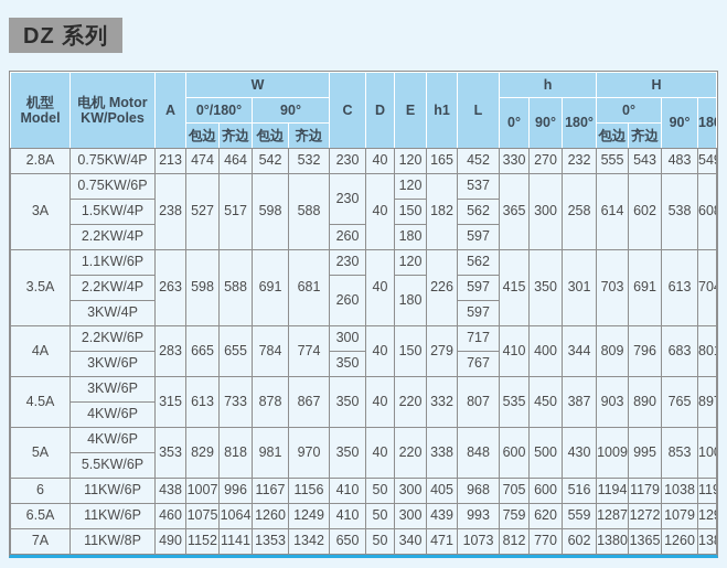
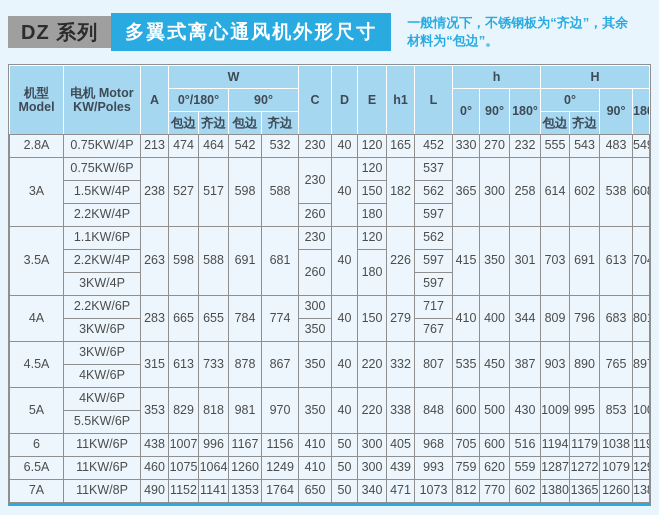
  DZ 系列
+ 多翼式离心通风机外形尺寸
+ 一般情况下，不锈钢板为“齐边”，其余
+ 材料为“包边”。
  机型 Model	电机 Motor KW/Poles	A	W	C	D	E	h1	L	h	H
  0°/180°	90°	0°	90°	180°	0°	90°	18
  包边	齐边	包边	齐边	包边	齐边
  2.8A	0.75KW/4P	213	474	464	542	532	230	40	120	165	452	330	270	232	555	543	483	54
  3A	0.75KW/6P	238	527	517	598	588	230	40	120	182	537	365	300	258	614	602	538	60
  1.5KW/4P	150	562
  2.2KW/4P	260	180	597
  3.5A	1.1KW/6P	263	598	588	691	681	230	40	120	226	562	415	350	301	703	691	613	70
  2.2KW/4P	260	180	597
  3KW/4P	597
  4A	2.2KW/6P	283	665	655	784	774	300	40	150	279	717	410	400	344	809	796	683	80
  3KW/6P	350	767
  4.5A	3KW/6P	315	613	733	878	867	350	40	220	332	807	535	450	387	903	890	765	89
  4KW/6P
  5A	4KW/6P	353	829	818	981	970	350	40	220	338	848	600	500	430	1009	995	853	10
  5.5KW/6P
  6	11KW/6P	438	1007	996	1167	1156	410	50	300	405	968	705	600	516	1194	1179	1038	119
  6.5A	11KW/6P	460	1075	1064	1260	1249	410	50	300	439	993	759	620	559	1287	1272	1079	12
- 7A	11KW/8P	490	1152	1141	1353	1342	650	50	340	471	1073	812	770	602	1380	1365	1260	13
+ 7A	11KW/8P	490	1152	1141	1353	1764	650	50	340	471	1073	812	770	602	1380	1365	1260	13
